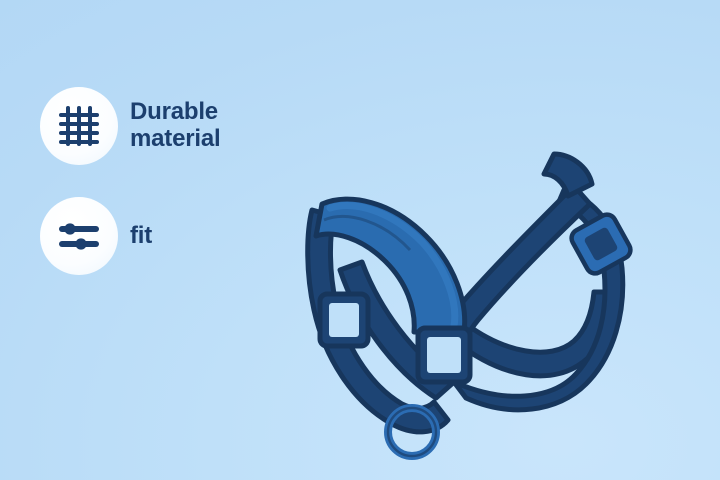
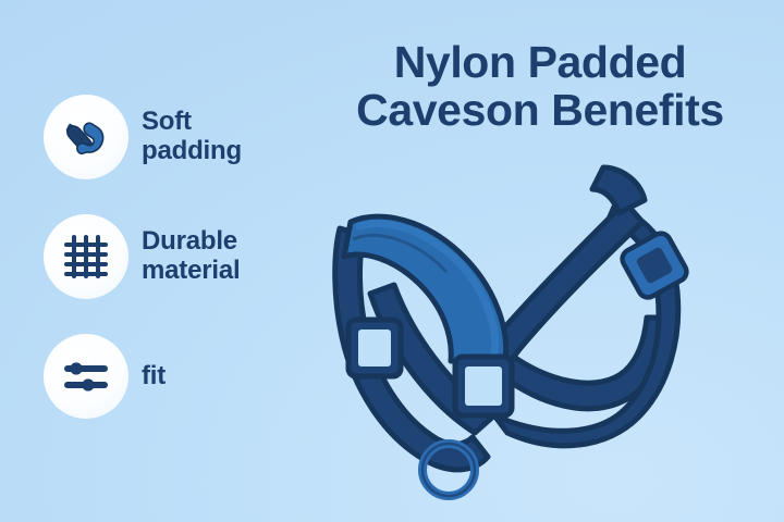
+ Nylon Padded
+ Caveson Benefits
+ Soft
+ padding
  Durable
  material
  fit
